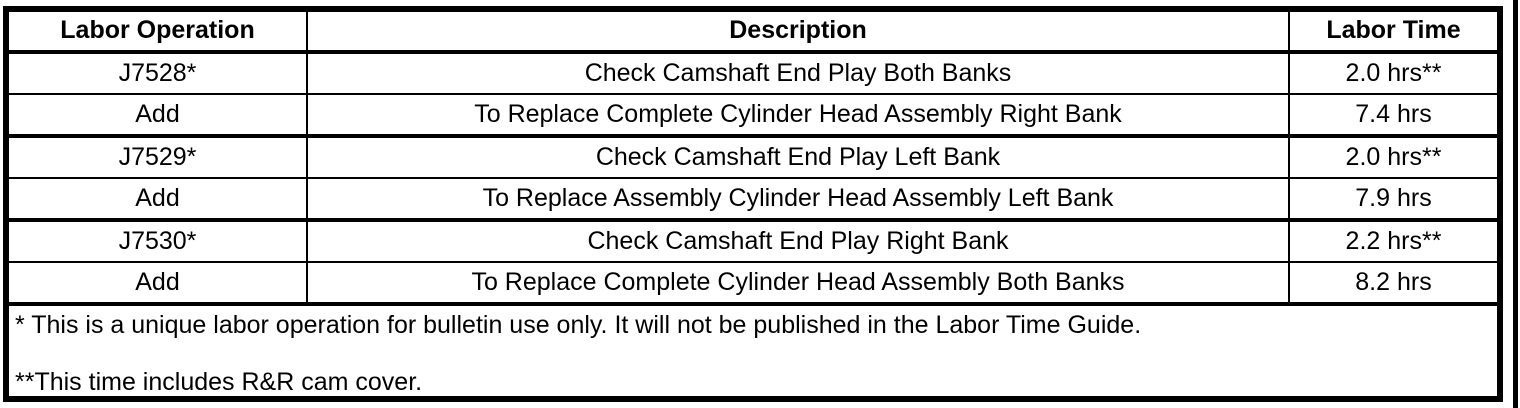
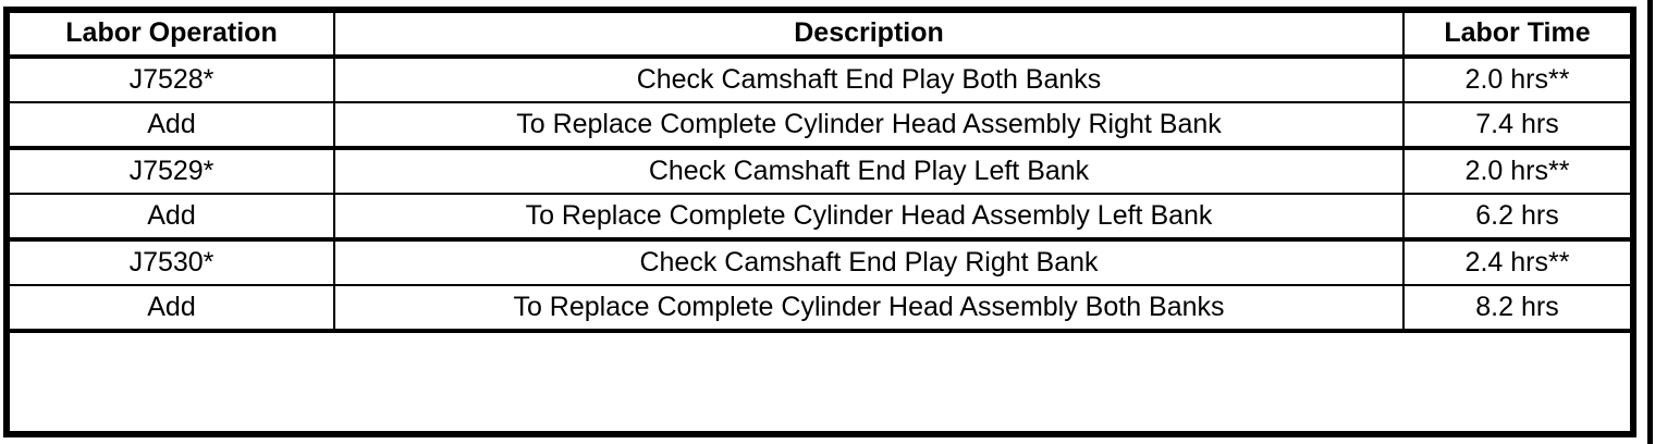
  Labor Operation
  Description
  Labor Time
  J7528*
  Check Camshaft End Play Both Banks
  2.0 hrs**
  Add
  To Replace Complete Cylinder Head Assembly Right Bank
  7.4 hrs
  J7529*
  Check Camshaft End Play Left Bank
  2.0 hrs**
  Add
- To Replace Assembly Cylinder Head Assembly Left Bank
+ To Replace Complete Cylinder Head Assembly Left Bank
- 7.9 hrs
+ 6.2 hrs
  J7530*
  Check Camshaft End Play Right Bank
- 2.2 hrs**
+ 2.4 hrs**
  Add
  To Replace Complete Cylinder Head Assembly Both Banks
  8.2 hrs
- * This is a unique labor operation for bulletin use only. It will not be published in the Labor Time Guide.
- **This time includes R&R cam cover.
